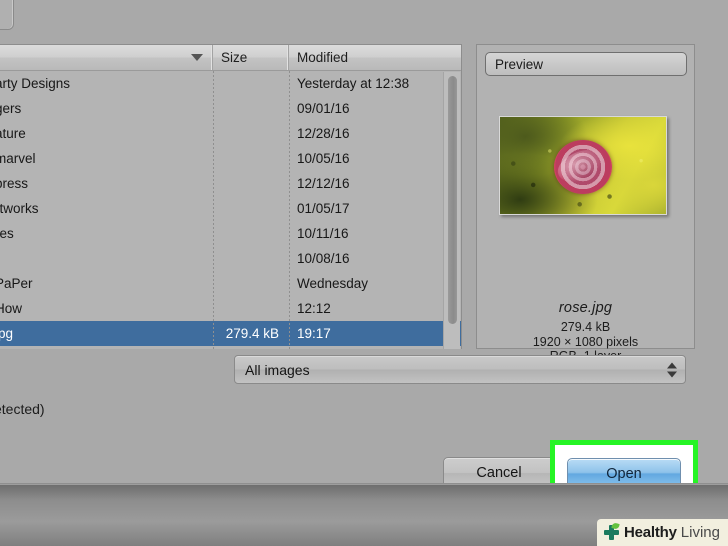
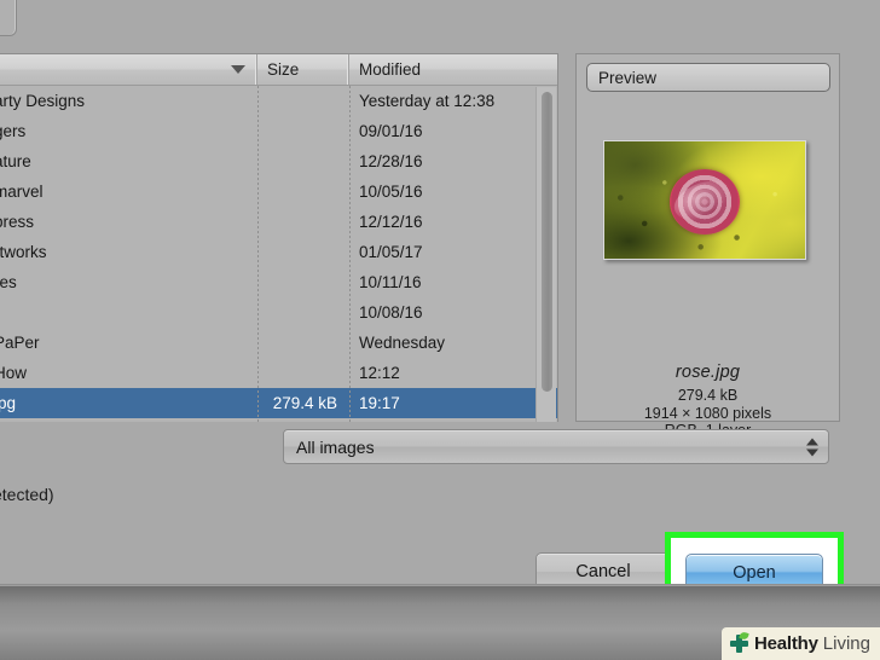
  Size
  Modified
  rty Designs
  Yesterday at 12:38
  ers
  09/01/16
  ture
  12/28/16
  marvel
  10/05/16
  ress
  12/12/16
  tworks
  01/05/17
  10/11/16
  10/08/16
  aPer
  Wednesday
  12:12
  279.4 kB
  19:17
  Preview
  rose.jpg
  279.4 kB
- 1920 × 1080 pixels
+ 1914 × 1080 pixels
  All images
  tected)
  Cancel
  Open
  Healthy
  Living
